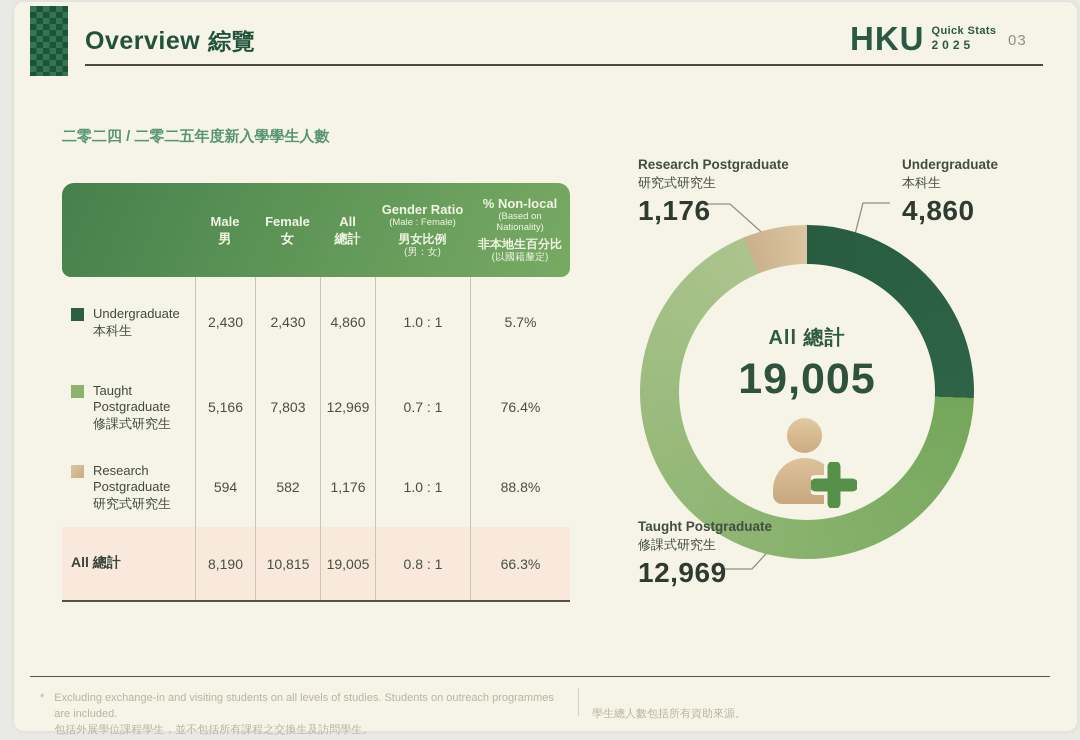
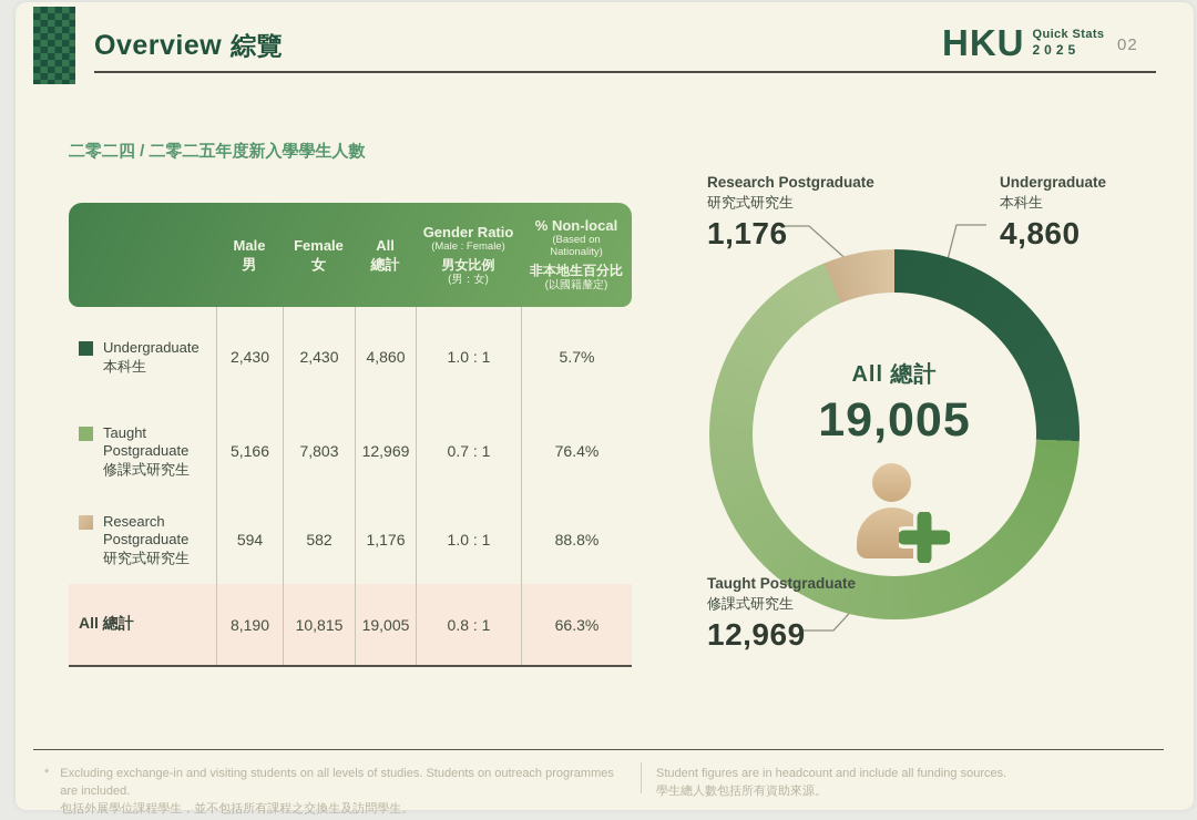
  Overview 綜覽
  HKU
  Quick Stats
  2025
- 03
+ 02
  二零二四 / 二零二五年度新入學學生人數
  Male
  男
  Female
  女
  All
  總計
  Gender Ratio
  (Male : Female)
  男女比例
  (男：女)
  % Non-local
  (Based on Nationality)
  非本地生百分比
  (以國籍釐定)
  Undergraduate
  本科生
  2,430
  2,430
  4,860
  1.0 : 1
  5.7%
  Taught Postgraduate
  修課式研究生
  5,166
  7,803
  12,969
  0.7 : 1
  76.4%
  Research Postgraduate
  研究式研究生
  594
  582
  1,176
  1.0 : 1
  88.8%
  All 總計
  8,190
  10,815
  19,005
  0.8 : 1
  66.3%
  All 總計
  19,005
  Research Postgraduate
  研究式研究生
  1,176
  Undergraduate
  本科生
  4,860
  Taught Postgraduate
  修課式研究生
  12,969
  *
  Excluding exchange-in and visiting students on all levels of studies. Students on outreach programmes are included.
  包括外展學位課程學生，並不包括所有課程之交換生及訪問學生。
+ Student figures are in headcount and include all funding sources.
  學生總人數包括所有資助來源。
